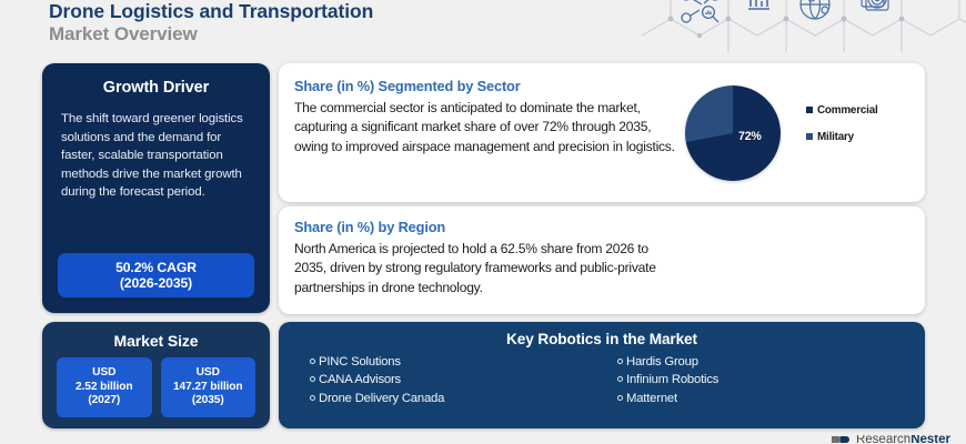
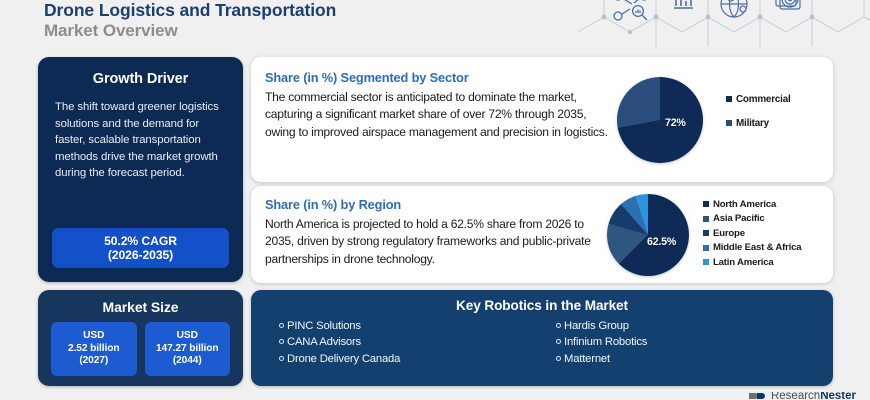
  Drone Logistics and Transportation
  Market Overview
  Growth Driver
  The shift toward greener logistics solutions and the demand for faster, scalable transportation methods drive the market growth during the forecast period.
  50.2% CAGR
  (2026-2035)
  Market Size
  USD
  2.52 billion
  (2027)
  USD
  147.27 billion
- (2035)
+ (2044)
  Share (in %) Segmented by Sector
  The commercial sector is anticipated to dominate the market, capturing a significant market share of over 72% through 2035, owing to improved airspace management and precision in logistics.
  72%
  Commercial
  Military
  Share (in %) by Region
  North America is projected to hold a 62.5% share from 2026 to 2035, driven by strong regulatory frameworks and public-private partnerships in drone technology.
+ 62.5%
+ North America
+ Asia Pacific
+ Europe
+ Middle East & Africa
+ Latin America
  Key Robotics in the Market
  PINC Solutions
  CANA Advisors
  Drone Delivery Canada
  Hardis Group
  Infinium Robotics
  Matternet
  ResearchNester
